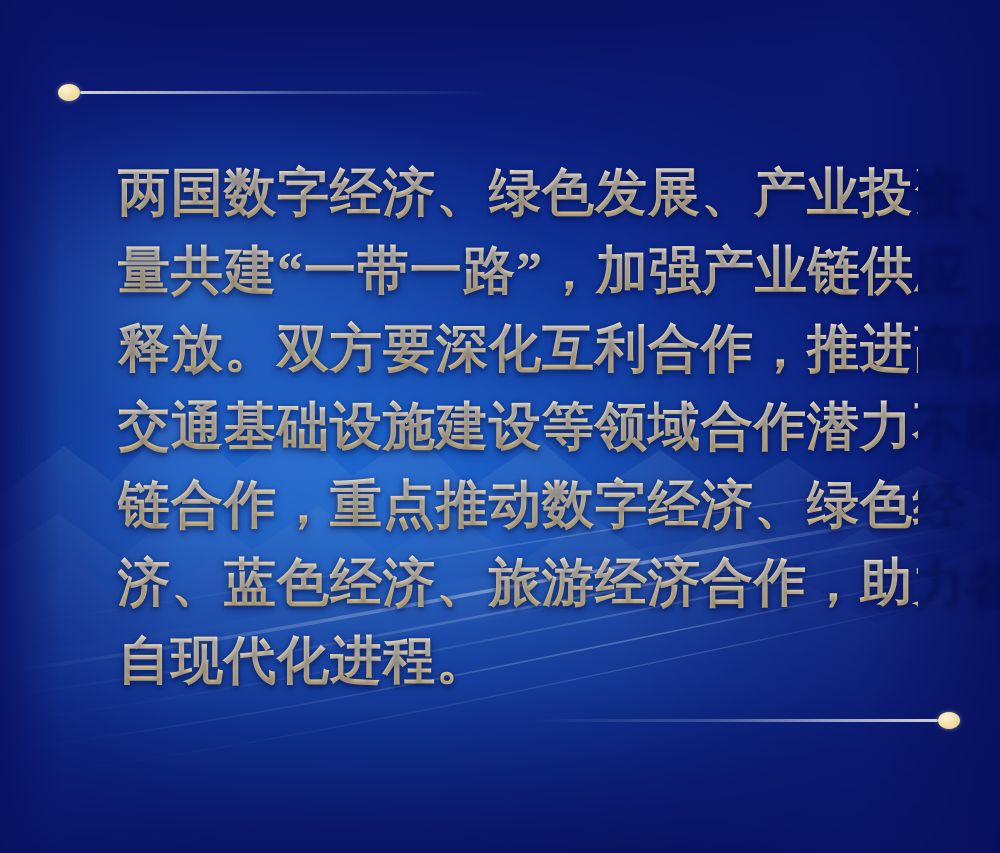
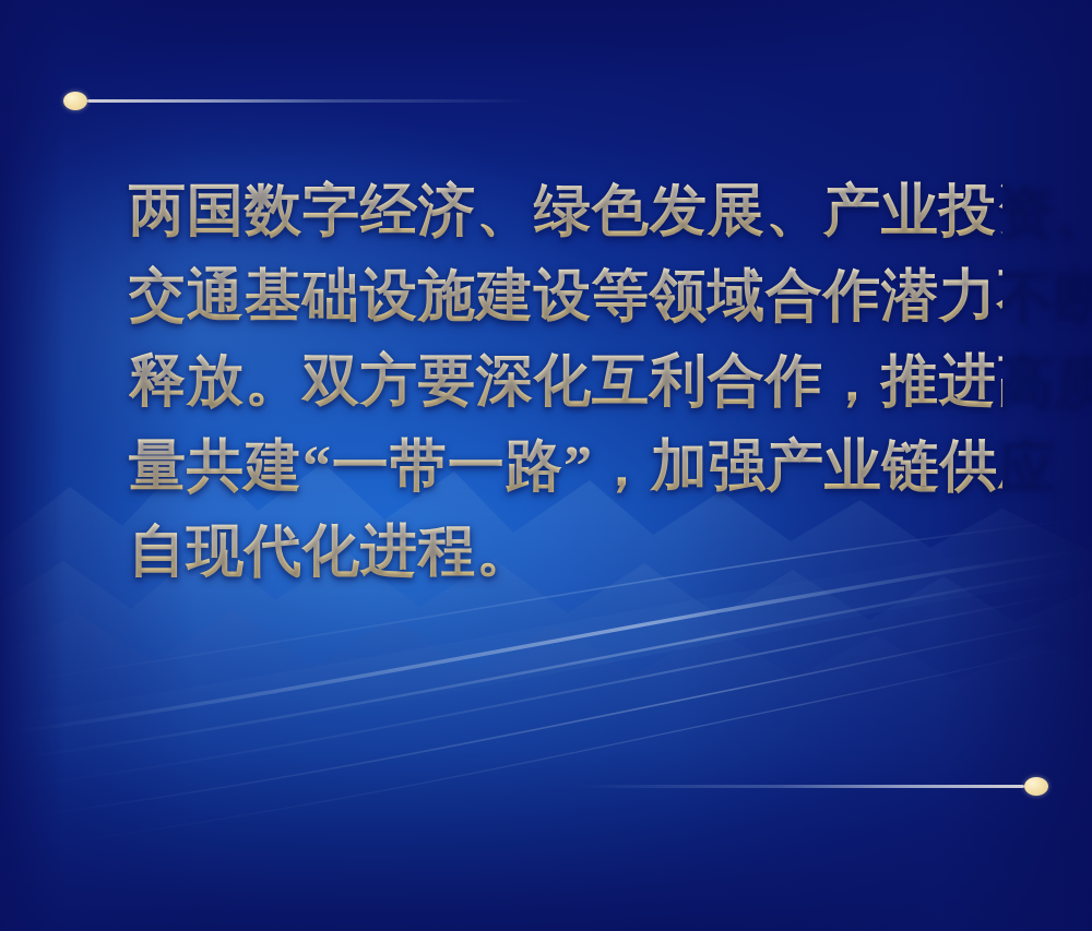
  两国数字经济、绿色发展、产业投资、
- 量共建“一带一路”，加强产业链供应
+ 交通基础设施建设等领域合作潜力不断
  释放。双方要深化互利合作，推进高质
- 交通基础设施建设等领域合作潜力不断
+ 量共建“一带一路”，加强产业链供应
- 链合作，重点推动数字经济、绿色经
- 济、蓝色经济、旅游经济合作，助力各
  自现代化进程。
